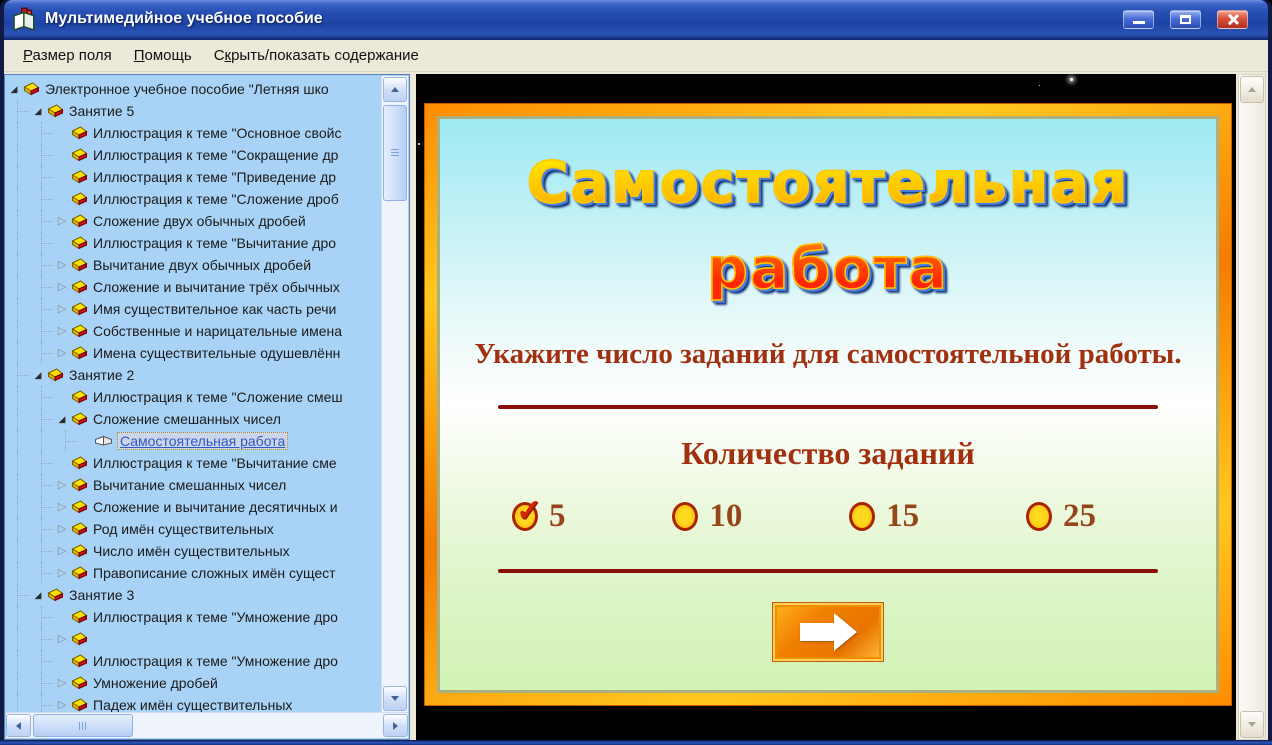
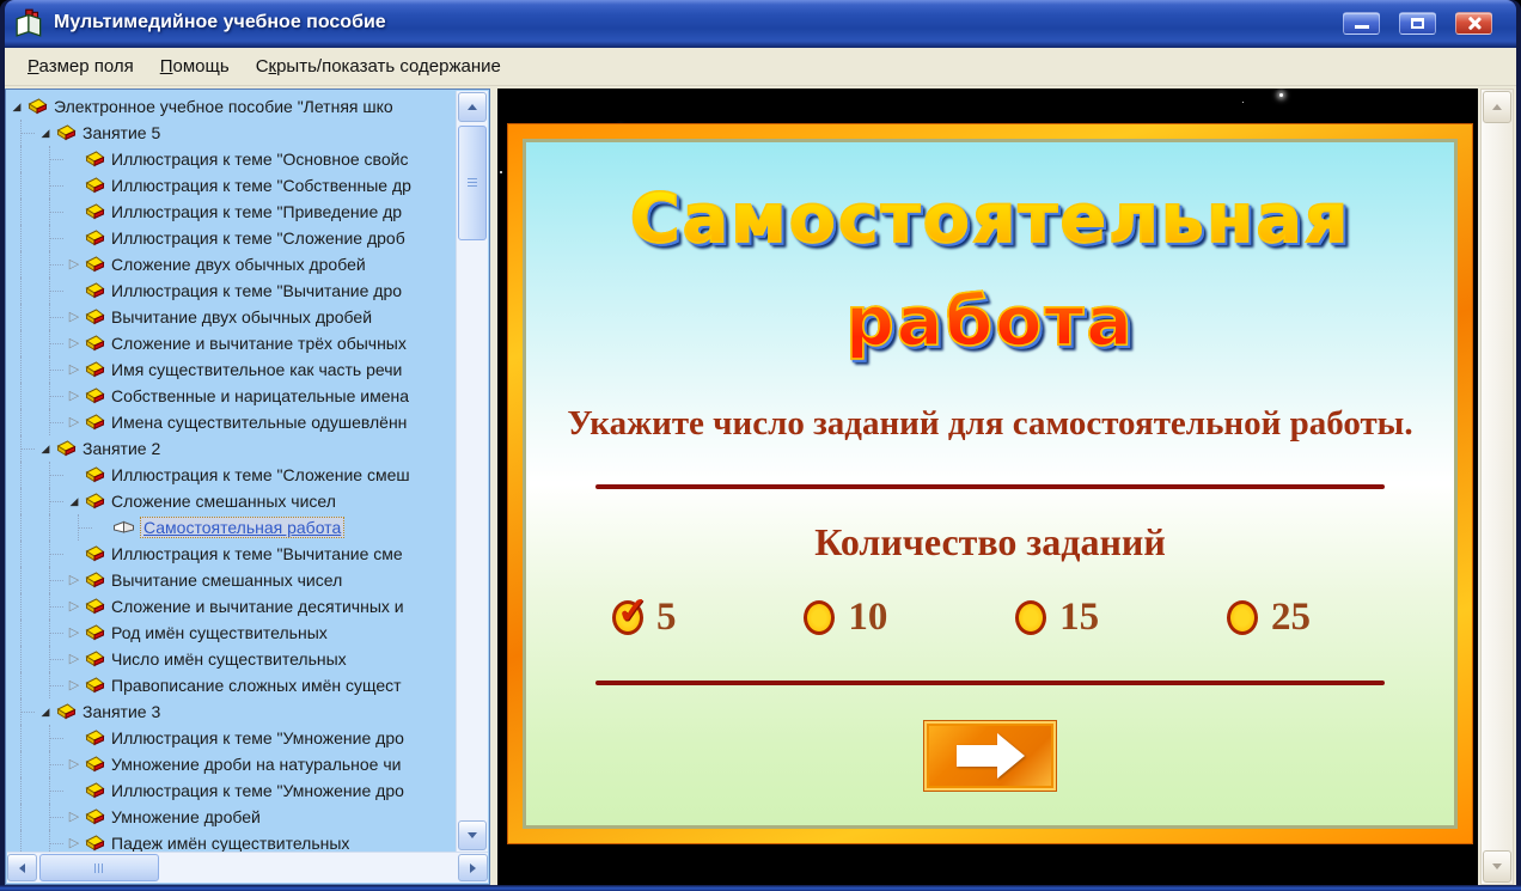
  Мультимедийное учебное пособие
  Размер поля
  Помощь
  Скрыть/показать содержание
  ◢
  Электронное учебное пособие "Летняя шко
  ◢
  Занятие 5
  Иллюстрация к теме "Основное свойс
- Иллюстрация к теме "Сокращение др
+ Иллюстрация к теме "Собственные др
  Иллюстрация к теме "Приведение др
  Иллюстрация к теме "Сложение дроб
  ▷
  Сложение двух обычных дробей
  Иллюстрация к теме "Вычитание дро
  ▷
  Вычитание двух обычных дробей
  ▷
  Сложение и вычитание трёх обычных
  ▷
  Имя существительное как часть речи
  ▷
  Собственные и нарицательные имена
  ▷
  Имена существительные одушевлённ
  ◢
  Занятие 2
  Иллюстрация к теме "Сложение смеш
  ◢
  Сложение смешанных чисел
  Самостоятельная работа
  Иллюстрация к теме "Вычитание сме
  ▷
  Вычитание смешанных чисел
  ▷
  Сложение и вычитание десятичных и
  ▷
  Род имён существительных
  ▷
  Число имён существительных
  ▷
  Правописание сложных имён сущест
  ◢
  Занятие 3
  Иллюстрация к теме "Умножение дро
  ▷
+ Умножение дроби на натуральное чи
  Иллюстрация к теме "Умножение дро
  ▷
  Умножение дробей
  ▷
  Падеж имён существительных
  Самостоятельная
  работа
  Укажите число заданий для самостоятельной работы.
  Количество заданий
  ✓
  5
  10
  15
  25
